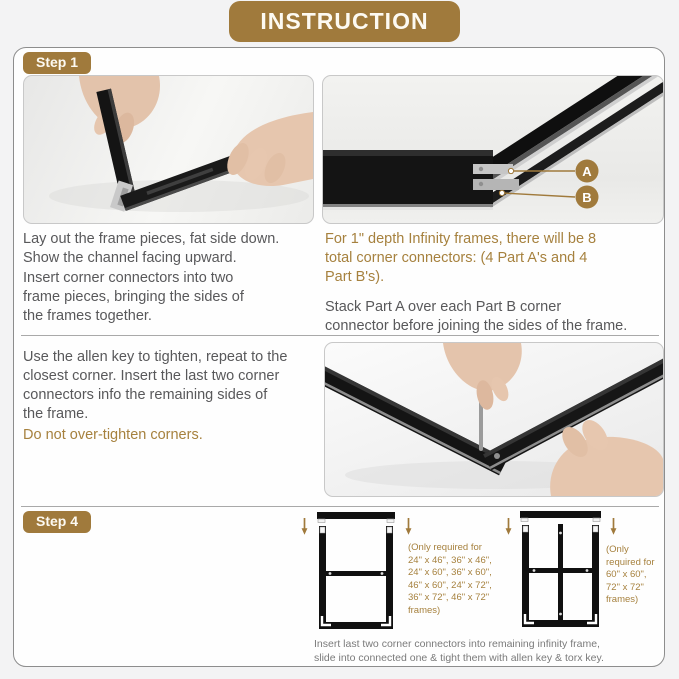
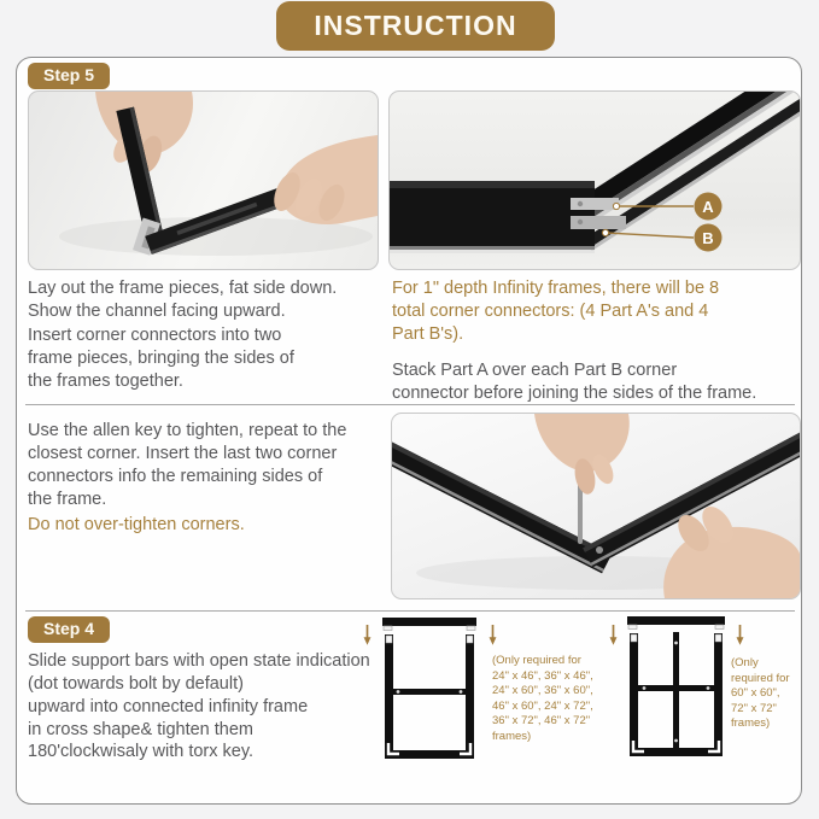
  INSTRUCTION
- Step 1
+ Step 5
  A
  B
  Lay out the frame pieces, fat side down.
  Show the channel facing upward.
  Insert corner connectors into two
  frame pieces, bringing the sides of
  the frames together.
  For 1" depth Infinity frames, there will be 8
  total corner connectors: (4 Part A's and 4
  Part B's).
  Stack Part A over each Part B corner
  connector before joining the sides of the frame.
  Use the allen key to tighten, repeat to the
  closest corner. Insert the last two corner
  connectors info the remaining sides of
  the frame.
  Do not over-tighten corners.
  Step 4
+ Slide support bars with open state indication
+ (dot towards bolt by default)
+ upward into connected infinity frame
+ in cross shape& tighten them
+ 180'clockwisaly with torx key.
  (Only required for
  24" x 46", 36" x 46",
  24" x 60", 36" x 60",
  46" x 60", 24" x 72",
  36" x 72", 46" x 72"
  frames)
  (Only
  required for
  60" x 60",
  72" x 72"
  frames)
- Insert last two corner connectors into remaining infinity frame,
- slide into connected one & tight them with allen key & torx key.
